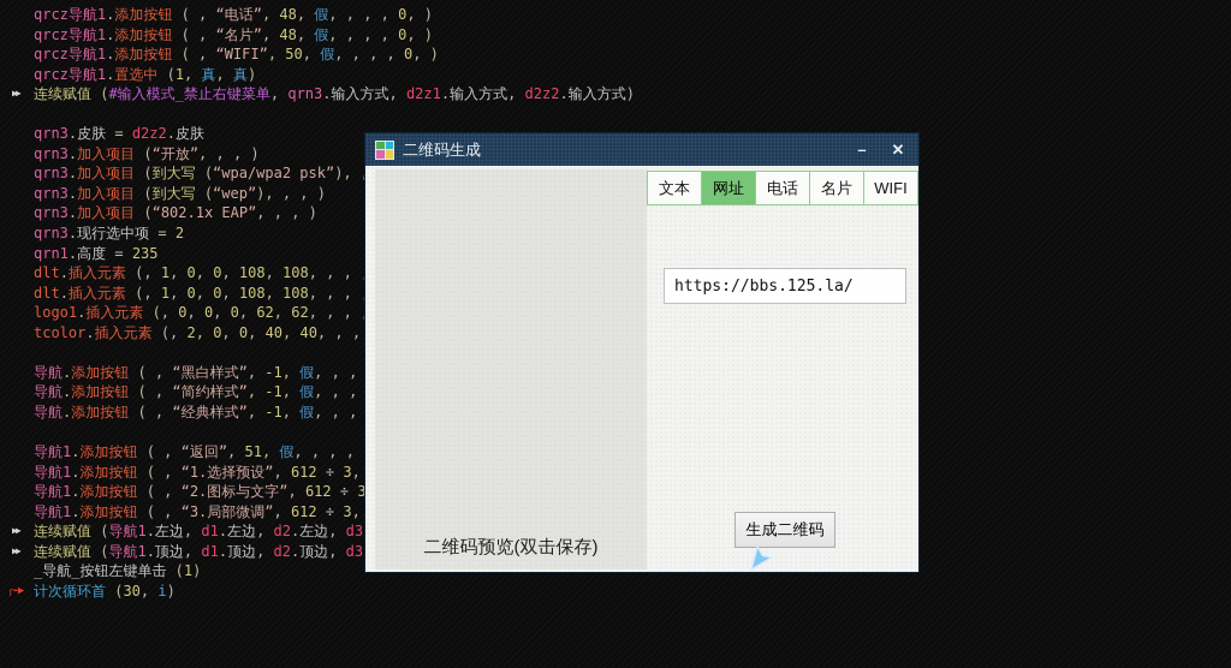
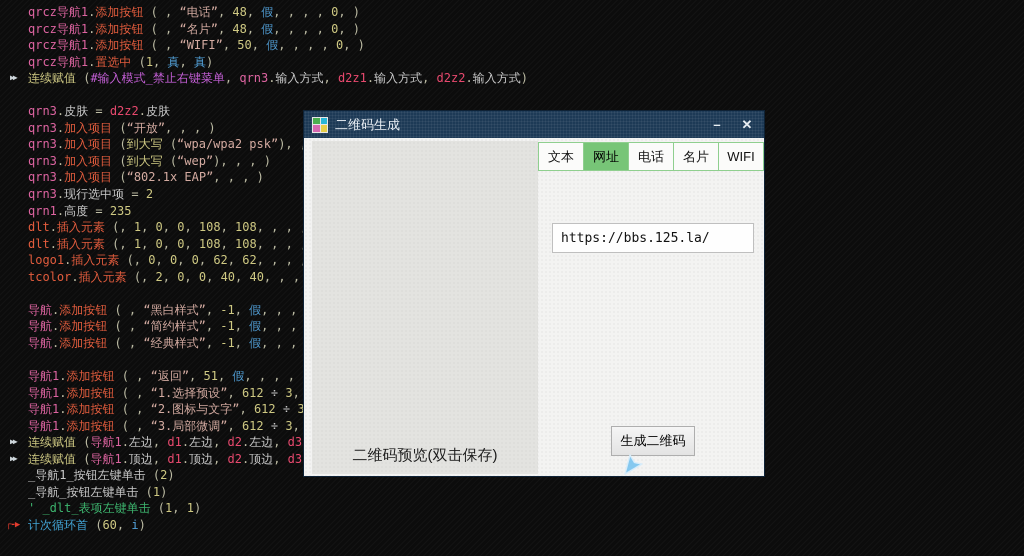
  qrcz导航1.添加按钮 ( , “电话”, 48, 假, , , , 0, )
  qrcz导航1.添加按钮 ( , “名片”, 48, 假, , , , 0, )
  qrcz导航1.添加按钮 ( , “WIFI”, 50, 假, , , , 0, )
  qrcz导航1.置选中 (1, 真, 真)
  ▶▶
  连续赋值 (#输入模式_禁止右键菜单, qrn3.输入方式, d2z1.输入方式, d2z2.输入方式)
  qrn3.皮肤 = d2z2.皮肤
  qrn3.加入项目 (“开放”, , , )
  qrn3.加入项目 (到大写 (“wpa/wpa2 psk”),
  qrn3.加入项目 (到大写 (“wep”), , , )
  qrn3.加入项目 (“802.1x EAP”, , , )
  qrn3.现行选中项 = 2
  qrn1.高度 = 235
  dlt.插入元素 (, 1, 0, 0, 108, 108, , ,
  dlt.插入元素 (, 1, 0, 0, 108, 108, , ,
  logo1.插入元素 (, 0, 0, 0, 62, 62, , ,
  tcolor.插入元素 (, 2, 0, 0, 40, 40, , ,
  导航.添加按钮 ( , “黑白样式”, -1, 假, , ,
  导航.添加按钮 ( , “简约样式”, -1, 假, , ,
  导航.添加按钮 ( , “经典样式”, -1, 假, , ,
  导航1.添加按钮 ( , “返回”, 51, 假, , , ,
  导航1.添加按钮 ( , “1.选择预设”, 612 ÷ 3,
  导航1.添加按钮 ( , “2.图标与文字”, 612 ÷ 3
  导航1.添加按钮 ( , “3.局部微调”, 612 ÷ 3,
  ▶▶
  连续赋值 (导航1.左边, d1.左边, d2.左边, d3
  ▶▶
  连续赋值 (导航1.顶边, d1.顶边, d2.顶边, d3
+ _导航1_按钮左键单击 (2)
  _导航_按钮左键单击 (1)
+ ' _dlt_表项左键单击 (1, 1)
  ┌-▶
- 计次循环首 (30, i)
+ 计次循环首 (60, i)
  二维码生成
  –
  ✕
  二维码预览(双击保存)
  文本
  网址
  电话
  名片
  WIFI
  https://bbs.125.la/
  生成二维码
